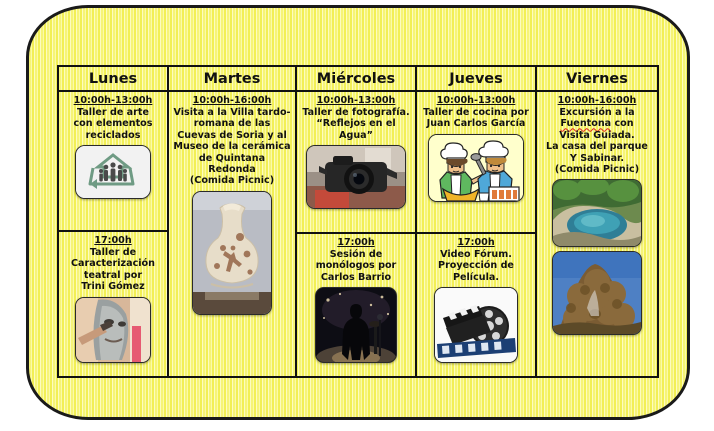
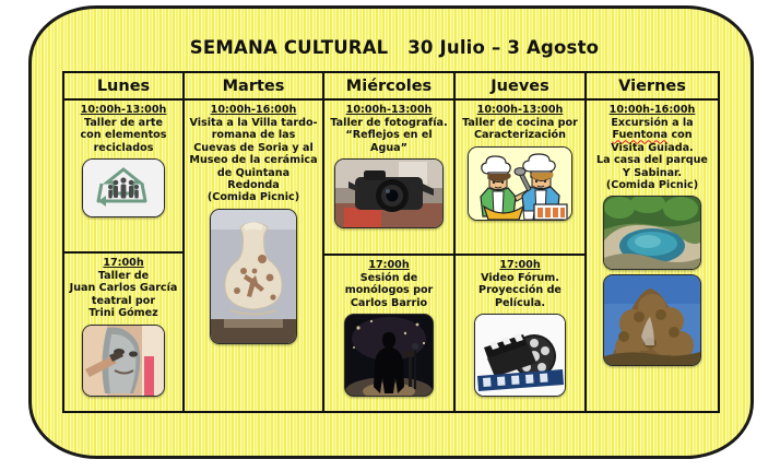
+ SEMANA CULTURAL 30 Julio – 3 Agosto
  Lunes
  10:00h-13:00h
  Taller de arte
  con elementos
  reciclados
  17:00h
  Taller de
- Caracterización
+ Juan Carlos García
  teatral por
  Trini Gómez
  Martes
  10:00h-16:00h
  Visita a la Villa tardo-
  romana de las
  Cuevas de Soria y al
  Museo de la cerámica
  de Quintana
  Redonda
  (Comida Picnic)
  Miércoles
  10:00h-13:00h
  Taller de fotografía.
  “Reflejos en el
  Agua”
  17:00h
  Sesión de
  monólogos por
  Carlos Barrio
  Jueves
  10:00h-13:00h
  Taller de cocina por
- Juan Carlos García
+ Caracterización
  17:00h
  Video Fórum.
  Proyección de
  Película.
  Viernes
  10:00h-16:00h
  Excursión a la
  Fuentona con
  Visita Guiada.
  La casa del parque
  Y Sabinar.
  (Comida Picnic)
